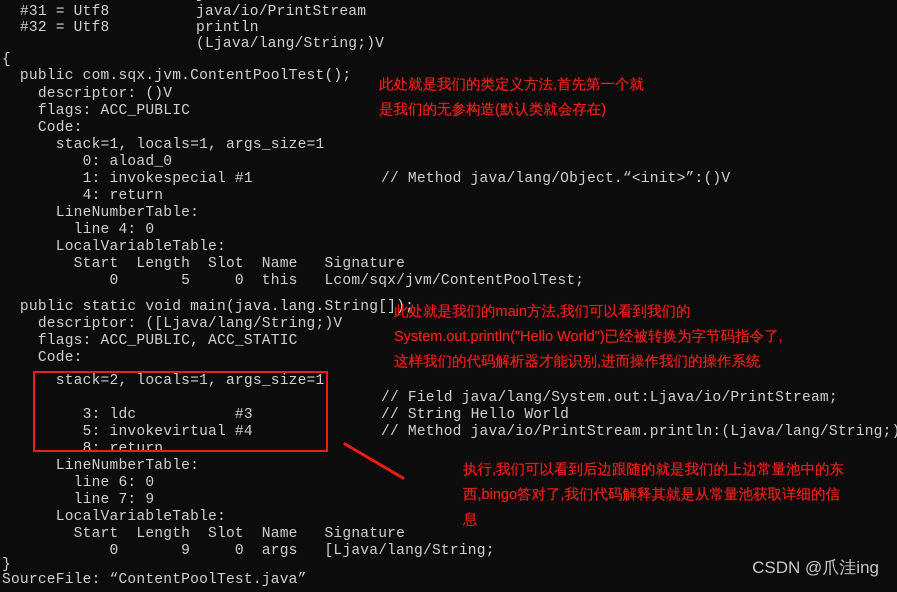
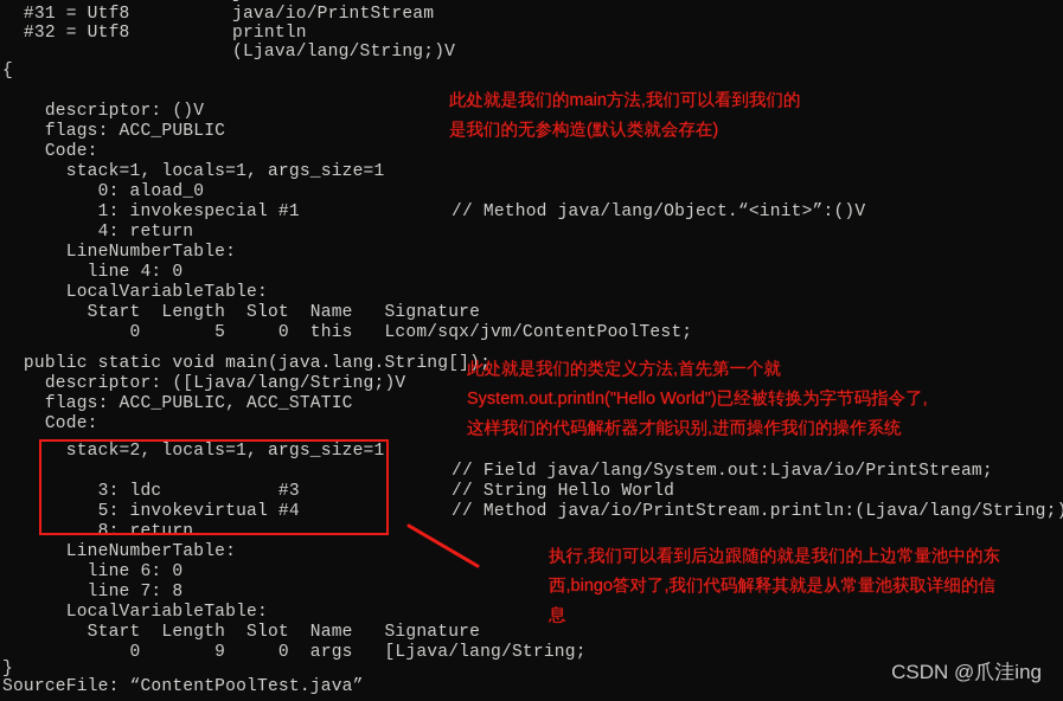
  #31 = Utf8
  java/io/PrintStream
  #32 = Utf8
  println
  (Ljava/lang/String;)V
  {
- public com.sqx.jvm.ContentPoolTest();
  descriptor: ()V
  flags: ACC_PUBLIC
  Code:
  stack=1, locals=1, args_size=1
  0: aload_0
  1: invokespecial #1
  // Method java/lang/Object.“<init>”:()V
  4: return
  LineNumberTable:
  line 4: 0
  LocalVariableTable:
  Start Length Slot Name Signature
  0 5 0 this Lcom/sqx/jvm/ContentPoolTest;
  public static void main(java.lang.String[]);
  descriptor: ([Ljava/lang/String;)V
  flags: ACC_PUBLIC, ACC_STATIC
  Code:
  stack=2, locals=1, args_size=1
  // Field java/lang/System.out:Ljava/io/PrintStream;
  3: ldc #3
  // String Hello World
  5: invokevirtual #4
  // Method java/io/PrintStream.println:(Ljava/lang/String;)
  8: return
  LineNumberTable:
  line 6: 0
- line 7: 9
+ line 7: 8
  LocalVariableTable:
  Start Length Slot Name Signature
  0 9 0 args [Ljava/lang/String;
  }
  SourceFile: “ContentPoolTest.java”
- 此处就是我们的类定义方法,首先第一个就
+ 此处就是我们的main方法,我们可以看到我们的
  是我们的无参构造(默认类就会存在)
- 此处就是我们的main方法,我们可以看到我们的
+ 此处就是我们的类定义方法,首先第一个就
  System.out.println("Hello World")已经被转换为字节码指令了,
  这样我们的代码解析器才能识别,进而操作我们的操作系统
  执行,我们可以看到后边跟随的就是我们的上边常量池中的东
  西,bingo答对了,我们代码解释其就是从常量池获取详细的信
  息
  CSDN @爪洼ing
